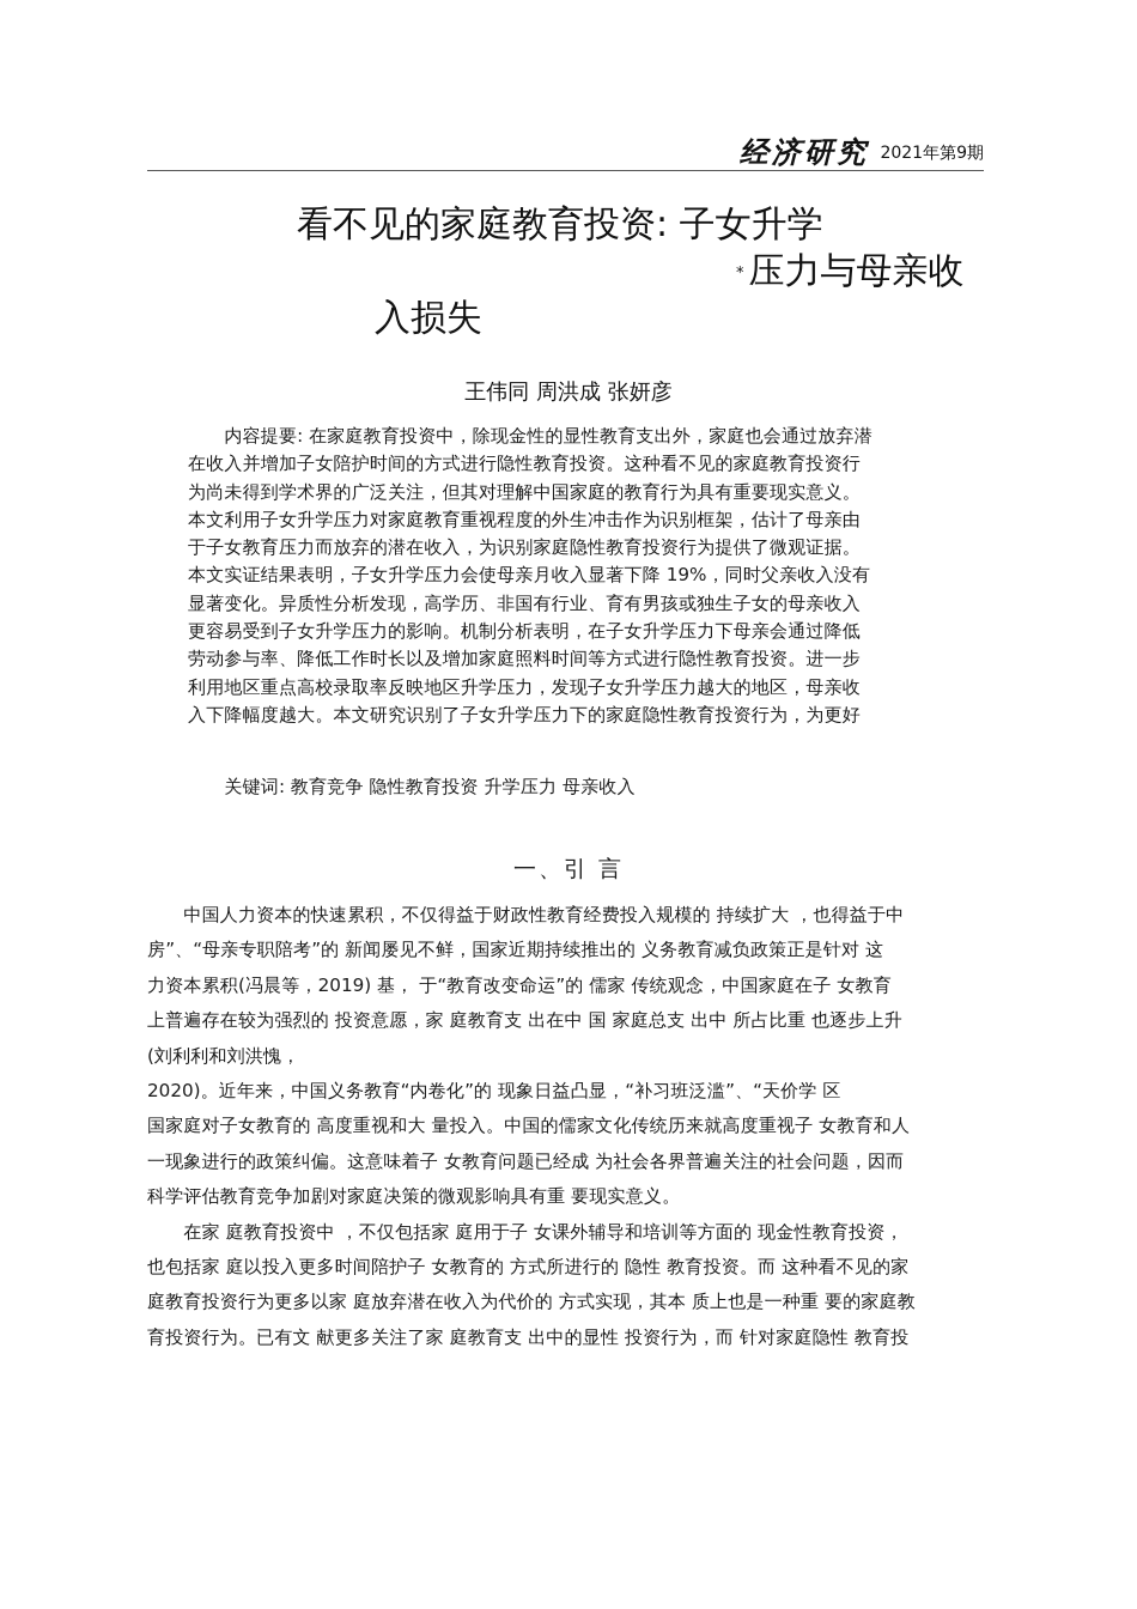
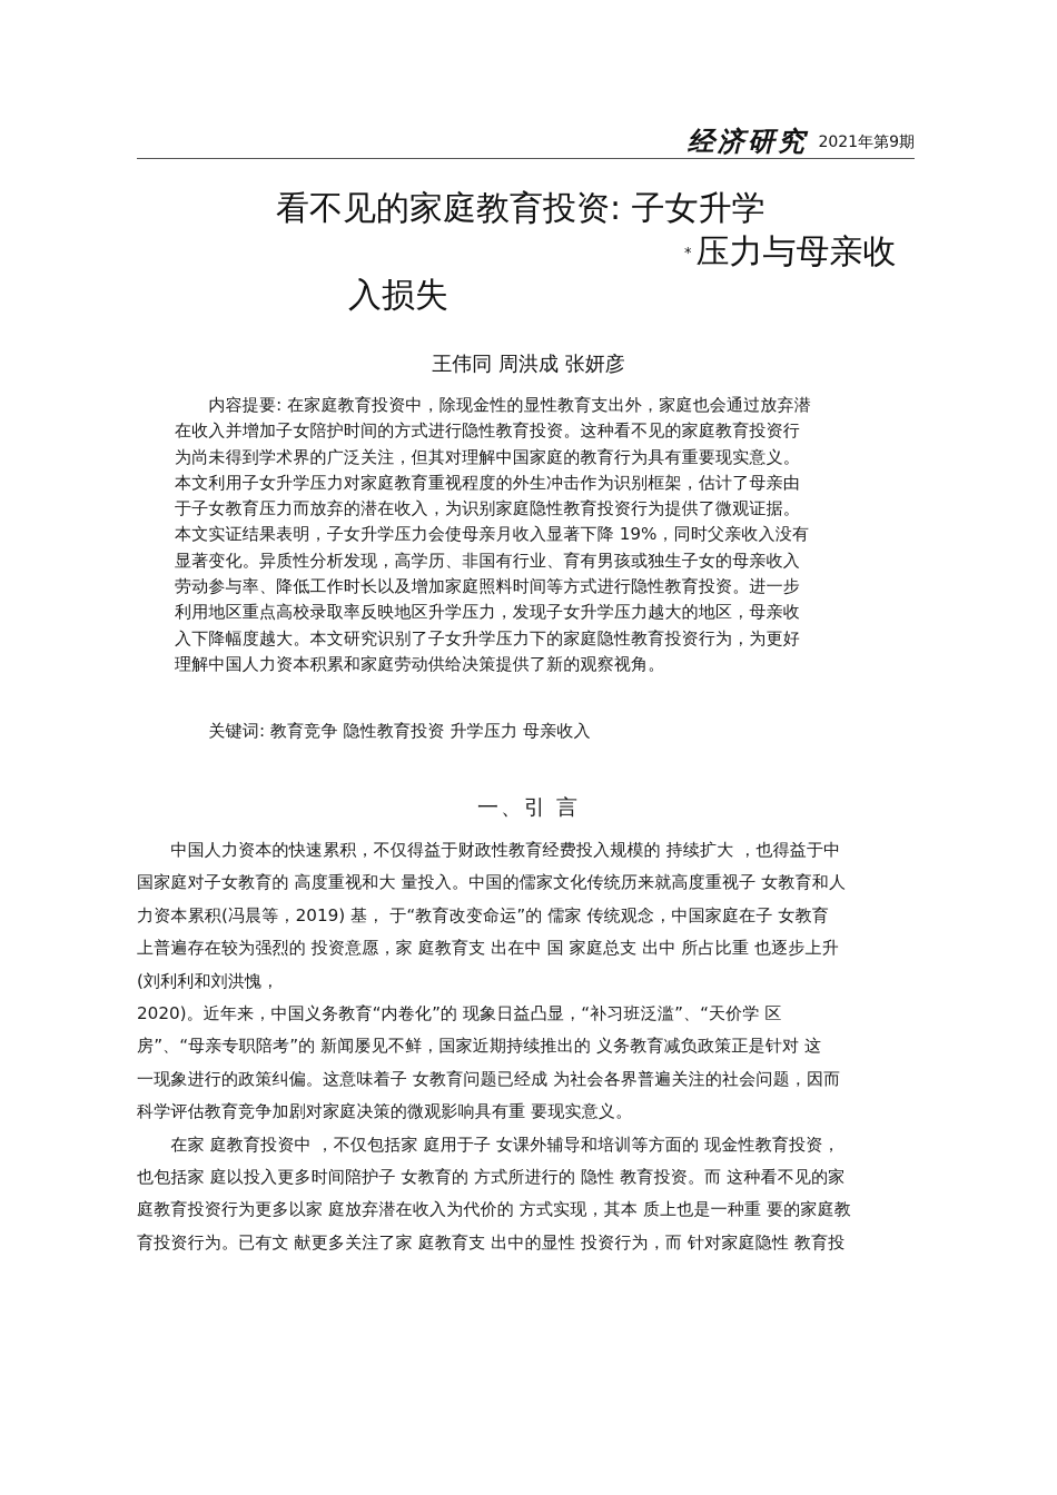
  经济研究
  2021年第9期
  看不见的家庭教育投资: 子女升学
  * 压力与母亲收
  入损失
  王伟同 周洪成 张妍彦
  内容提要: 在家庭教育投资中，除现金性的显性教育支出外，家庭也会通过放弃潜
  在收入并增加子女陪护时间的方式进行隐性教育投资。这种看不见的家庭教育投资行
  为尚未得到学术界的广泛关注，但其对理解中国家庭的教育行为具有重要现实意义。
  本文利用子女升学压力对家庭教育重视程度的外生冲击作为识别框架，估计了母亲由
  于子女教育压力而放弃的潜在收入，为识别家庭隐性教育投资行为提供了微观证据。
  本文实证结果表明，子女升学压力会使母亲月收入显著下降 19%，同时父亲收入没有
  显著变化。异质性分析发现，高学历、非国有行业、育有男孩或独生子女的母亲收入
- 更容易受到子女升学压力的影响。机制分析表明，在子女升学压力下母亲会通过降低
  劳动参与率、降低工作时长以及增加家庭照料时间等方式进行隐性教育投资。进一步
  利用地区重点高校录取率反映地区升学压力，发现子女升学压力越大的地区，母亲收
  入下降幅度越大。本文研究识别了子女升学压力下的家庭隐性教育投资行为，为更好
+ 理解中国人力资本积累和家庭劳动供给决策提供了新的观察视角。
  关键词: 教育竞争 隐性教育投资 升学压力 母亲收入
  一、引 言
  中国人力资本的快速累积，不仅得益于财政性教育经费投入规模的 持续扩大 ，也得益于中
- 房”、“母亲专职陪考”的 新闻屡见不鲜，国家近期持续推出的 义务教育减负政策正是针对 这
+ 国家庭对子女教育的 高度重视和大 量投入。中国的儒家文化传统历来就高度重视子 女教育和人
  力资本累积(冯晨等，2019) 基， 于“教育改变命运”的 儒家 传统观念，中国家庭在子 女教育
  上普遍存在较为强烈的 投资意愿，家 庭教育支 出在中 国 家庭总支 出中 所占比重 也逐步上升
  (刘利利和刘洪愧，
  2020)。近年来，中国义务教育“内卷化”的 现象日益凸显，“补习班泛滥”、“天价学 区
- 国家庭对子女教育的 高度重视和大 量投入。中国的儒家文化传统历来就高度重视子 女教育和人
+ 房”、“母亲专职陪考”的 新闻屡见不鲜，国家近期持续推出的 义务教育减负政策正是针对 这
  一现象进行的政策纠偏。这意味着子 女教育问题已经成 为社会各界普遍关注的社会问题，因而
  科学评估教育竞争加剧对家庭决策的微观影响具有重 要现实意义。
  在家 庭教育投资中 ，不仅包括家 庭用于子 女课外辅导和培训等方面的 现金性教育投资，
  也包括家 庭以投入更多时间陪护子 女教育的 方式所进行的 隐性 教育投资。而 这种看不见的家
  庭教育投资行为更多以家 庭放弃潜在收入为代价的 方式实现，其本 质上也是一种重 要的家庭教
  育投资行为。已有文 献更多关注了家 庭教育支 出中的显性 投资行为，而 针对家庭隐性 教育投
